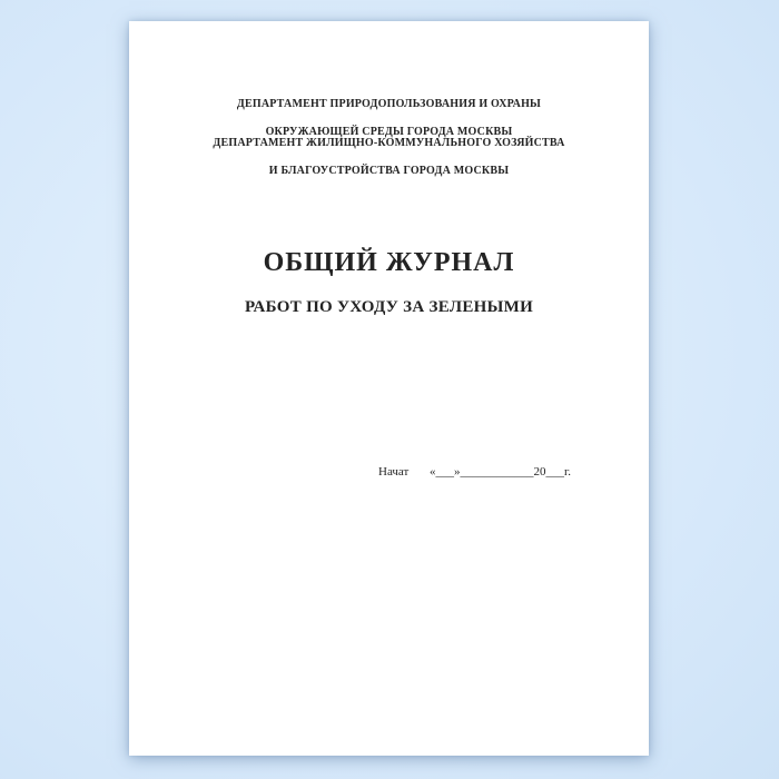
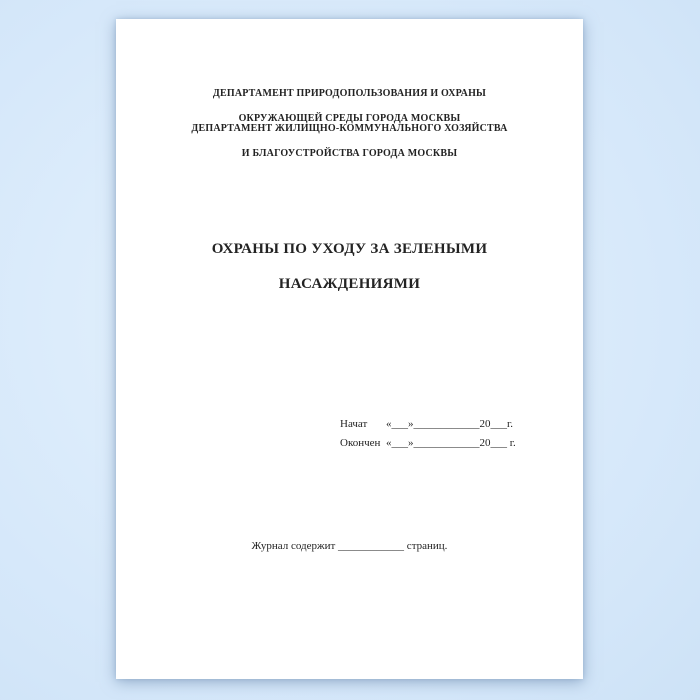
  ДЕПАРТАМЕНТ ПРИРОДОПОЛЬЗОВАНИЯ И ОХРАНЫ
  ОКРУЖАЮЩЕЙ СРЕДЫ ГОРОДА МОСКВЫ
  ДЕПАРТАМЕНТ ЖИЛИЩНО-КОММУНАЛЬНОГО ХОЗЯЙСТВА
  И БЛАГОУСТРОЙСТВА ГОРОДА МОСКВЫ
- ОБЩИЙ ЖУРНАЛ
- РАБОТ ПО УХОДУ ЗА ЗЕЛЕНЫМИ
+ ОХРАНЫ ПО УХОДУ ЗА ЗЕЛЕНЫМИ
+ НАСАЖДЕНИЯМИ
  Начат
  «___»____________20___г.
+ Окончен
+ «___»____________20___ г.
+ Журнал содержит ____________ страниц.
